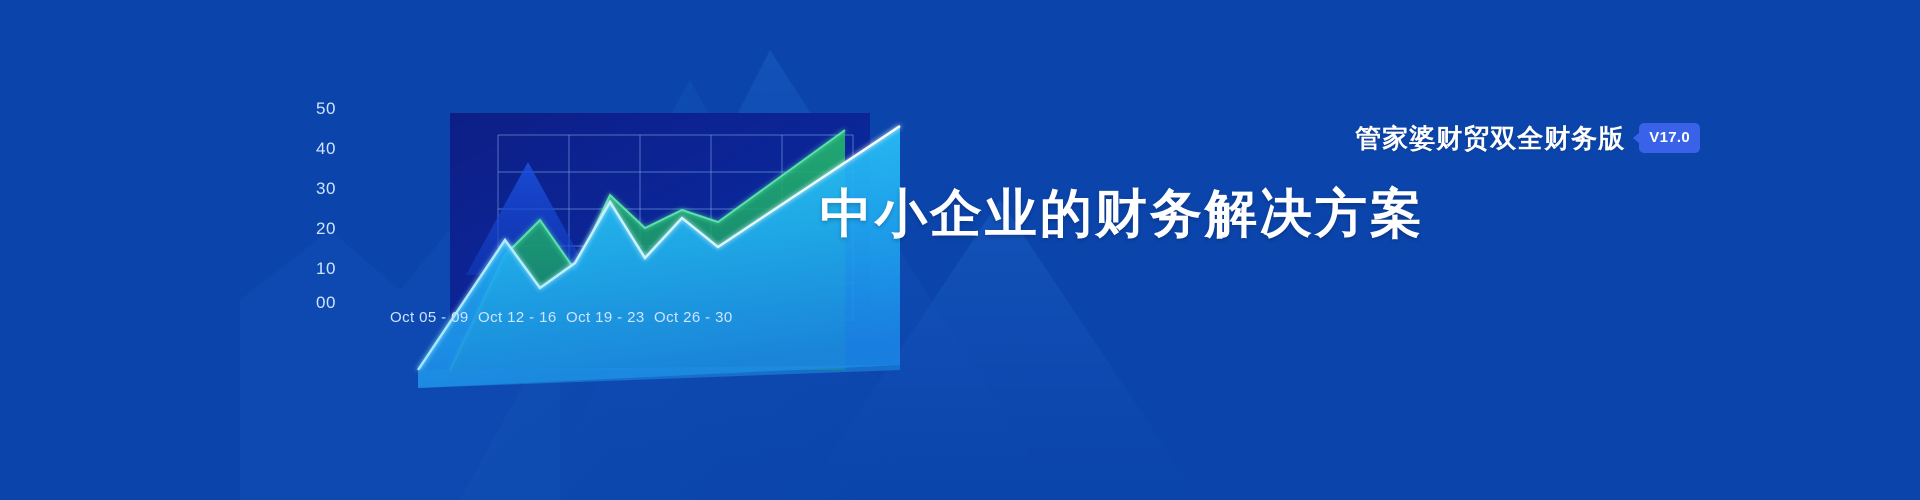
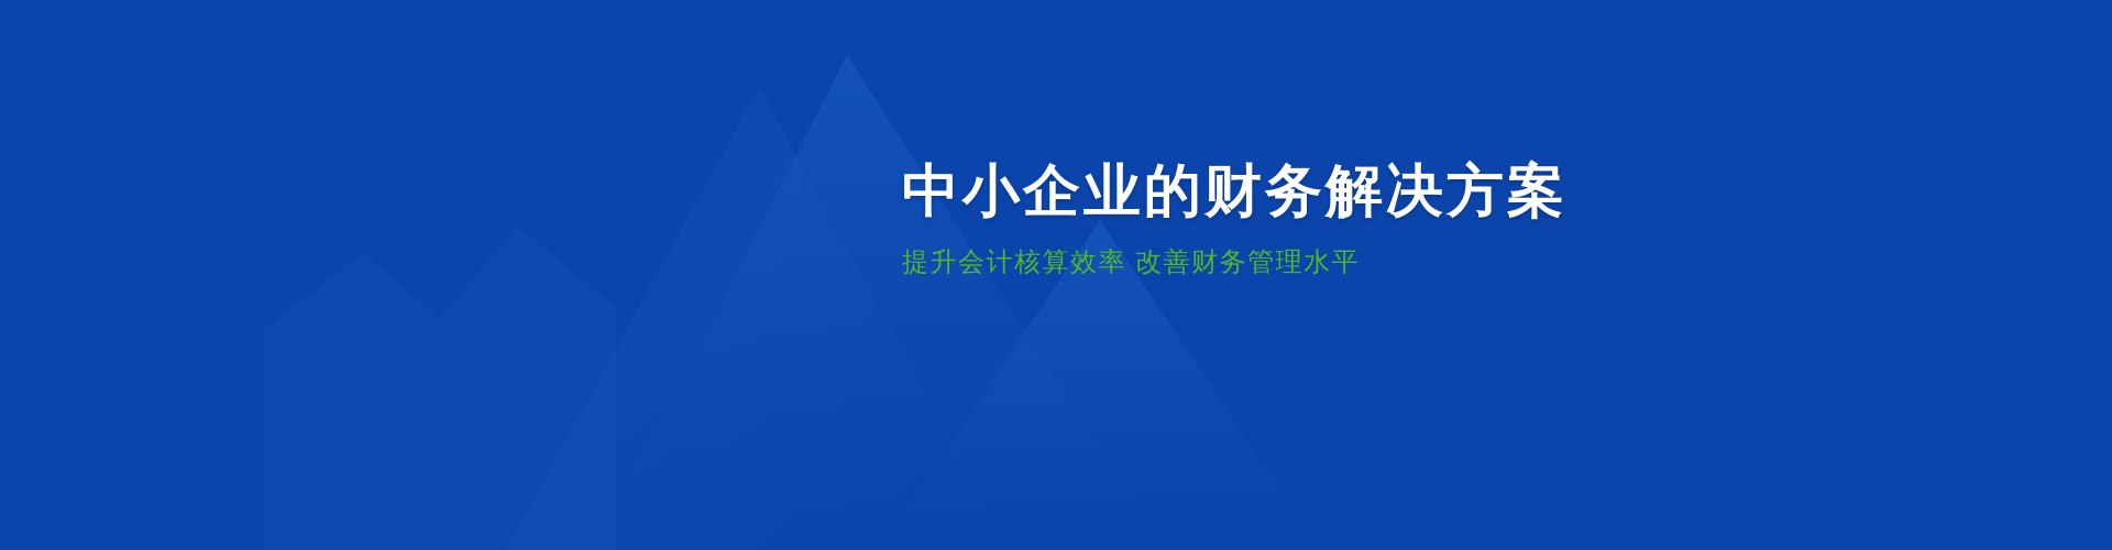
- 50
- 40
- 30
- 20
- 10
- 00
- Oct 05 - 09
- Oct 12 - 16
- Oct 19 - 23
- Oct 26 - 30
- 管家婆财贸双全财务版
- V17.0
  中小企业的财务解决方案
+ 提升会计核算效率 改善财务管理水平
